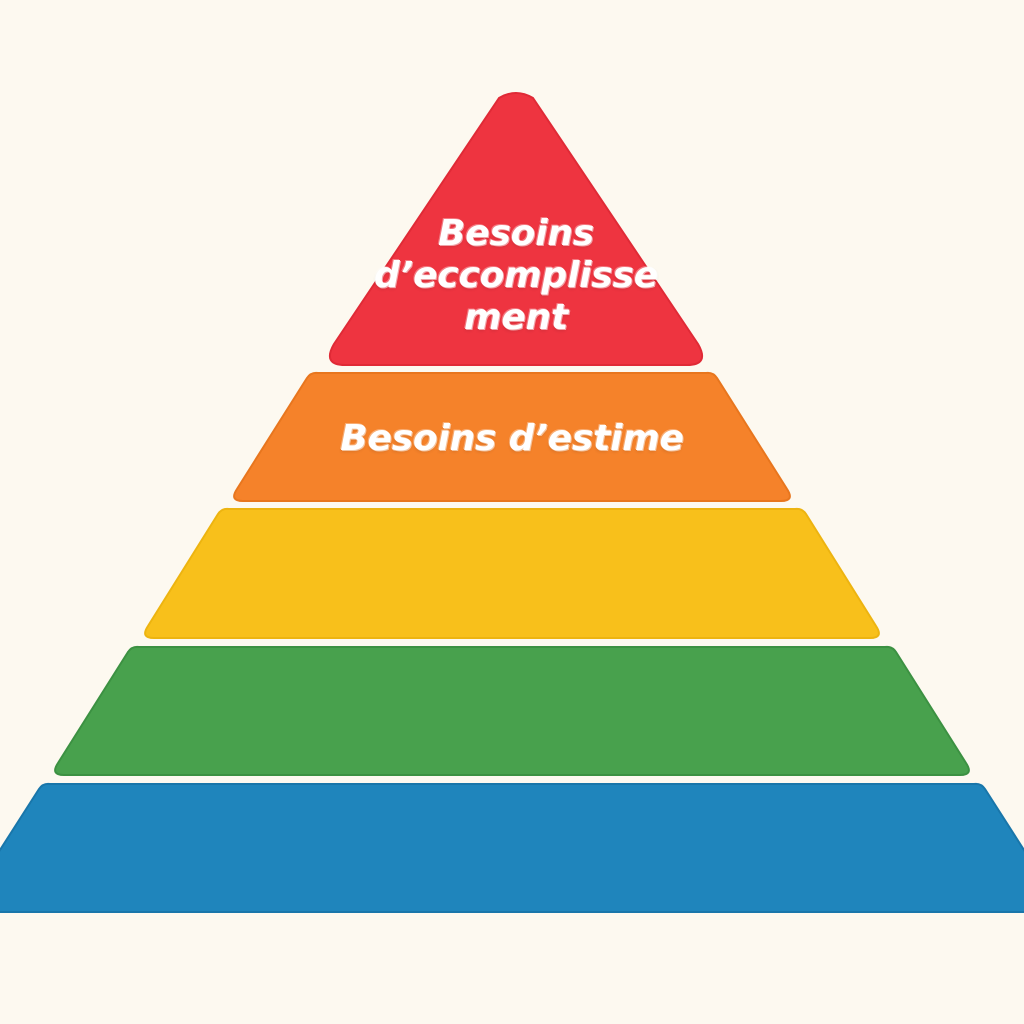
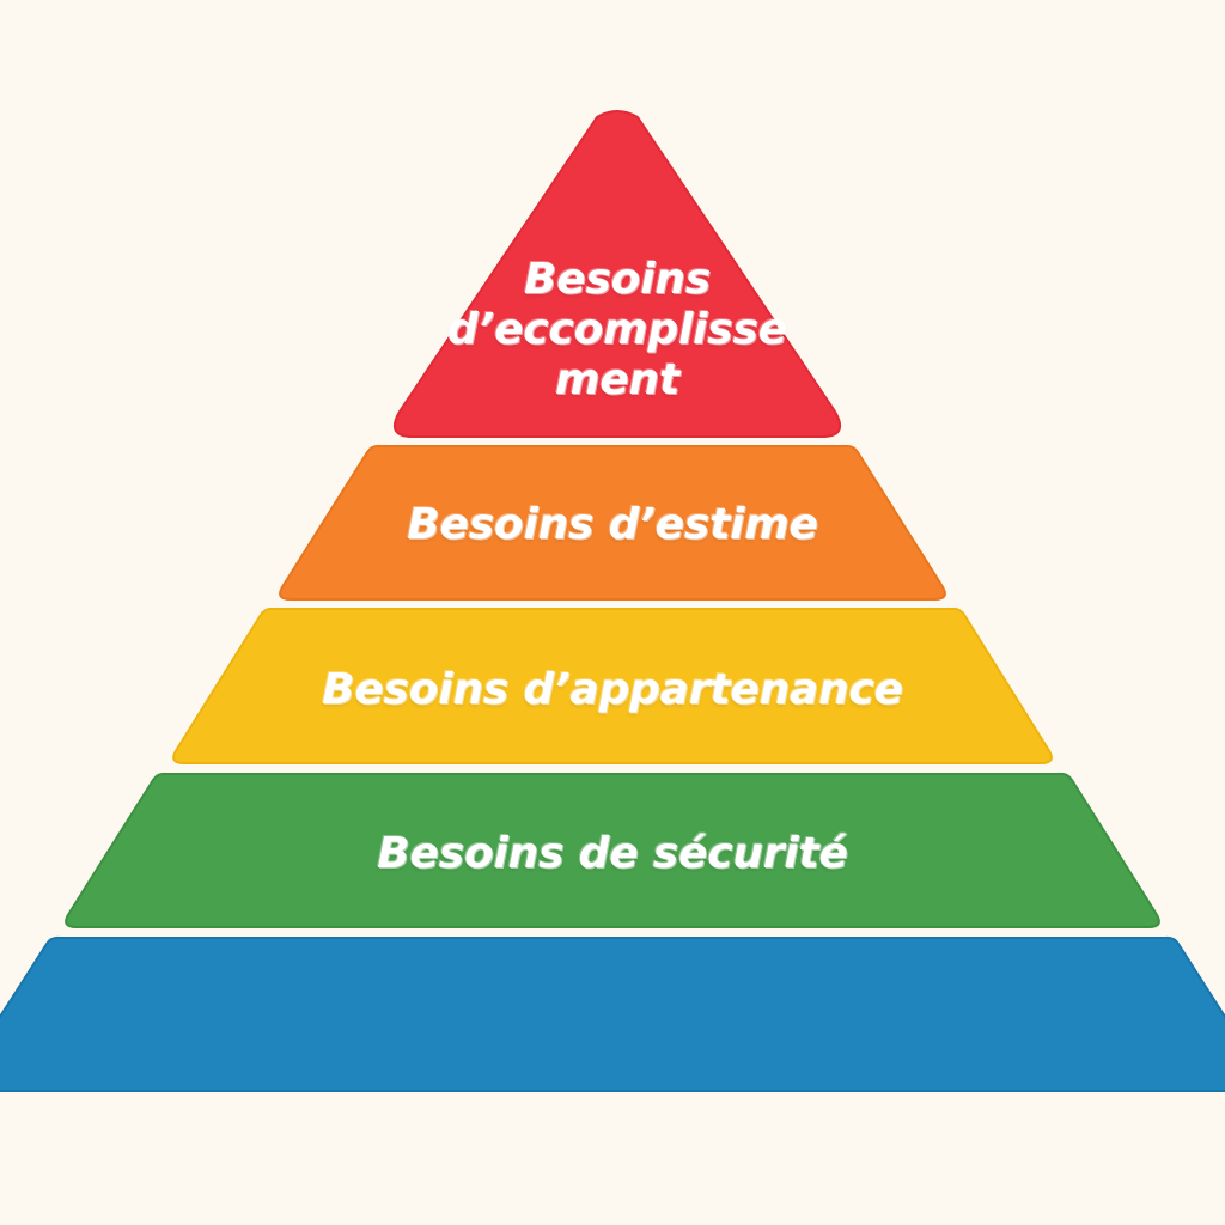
  Besoins
  d’eccomplisse
  ment
  Besoins d’estime
+ Besoins d’appartenance
+ Besoins de sécurité
